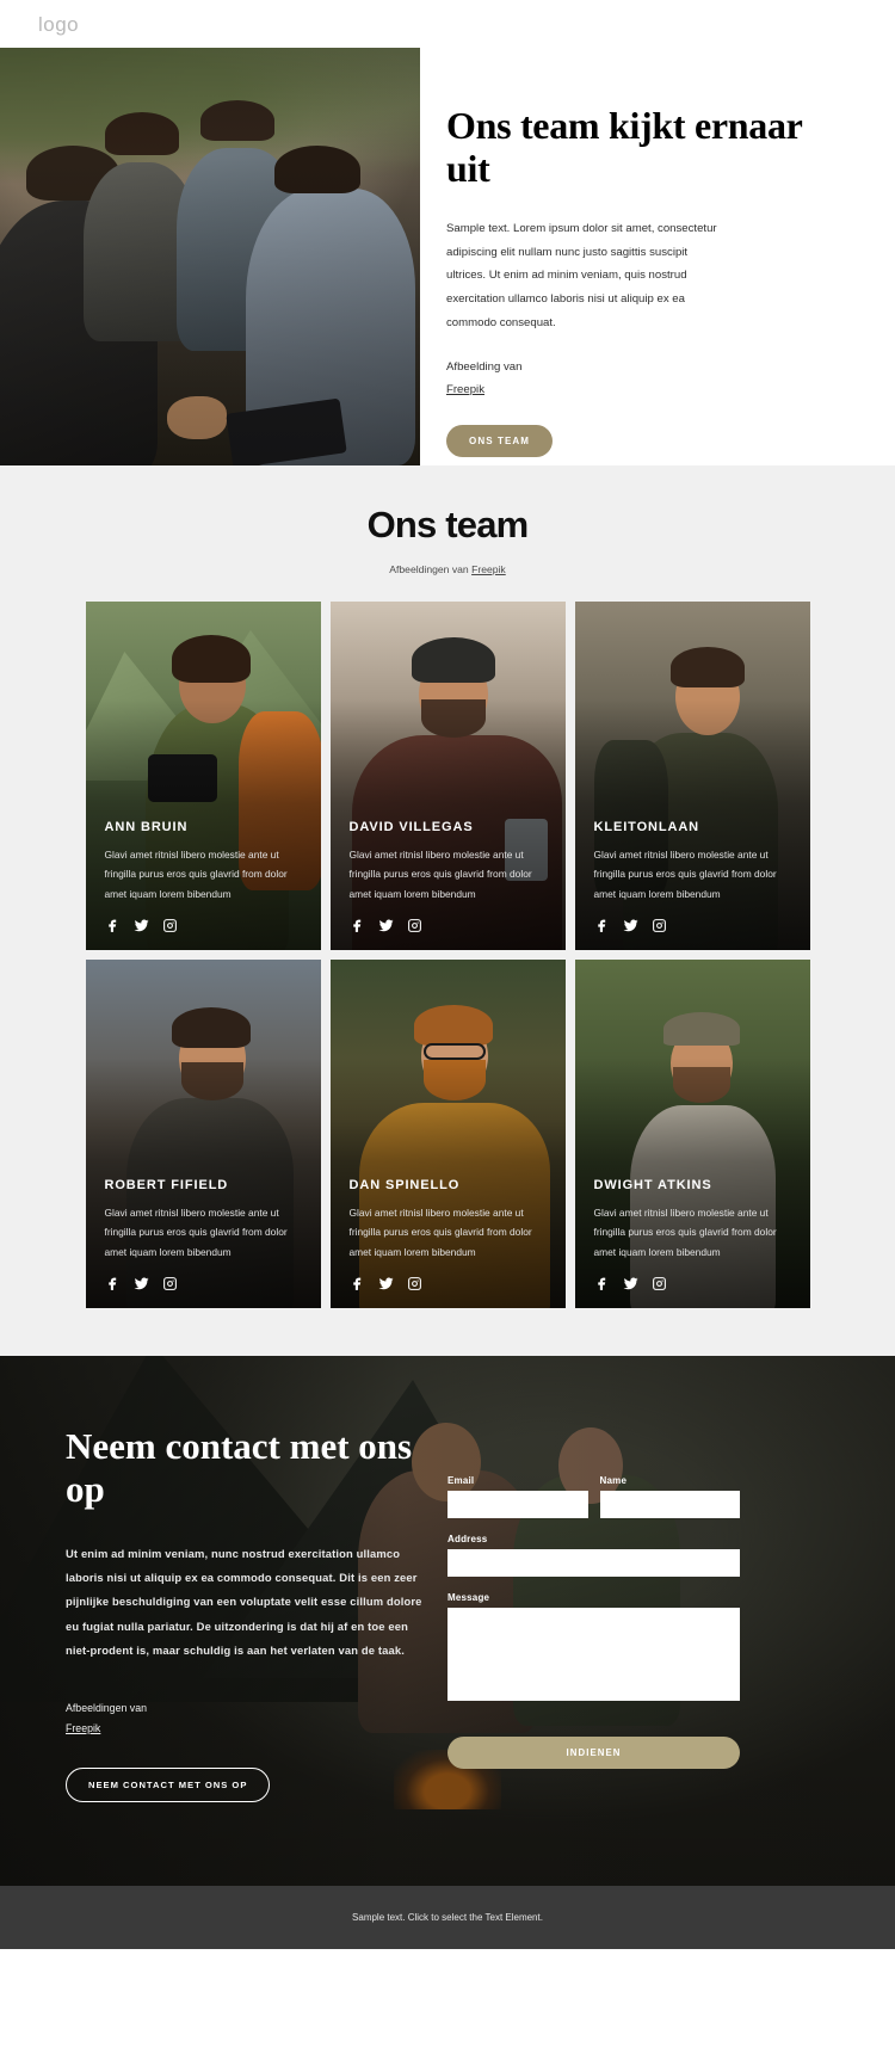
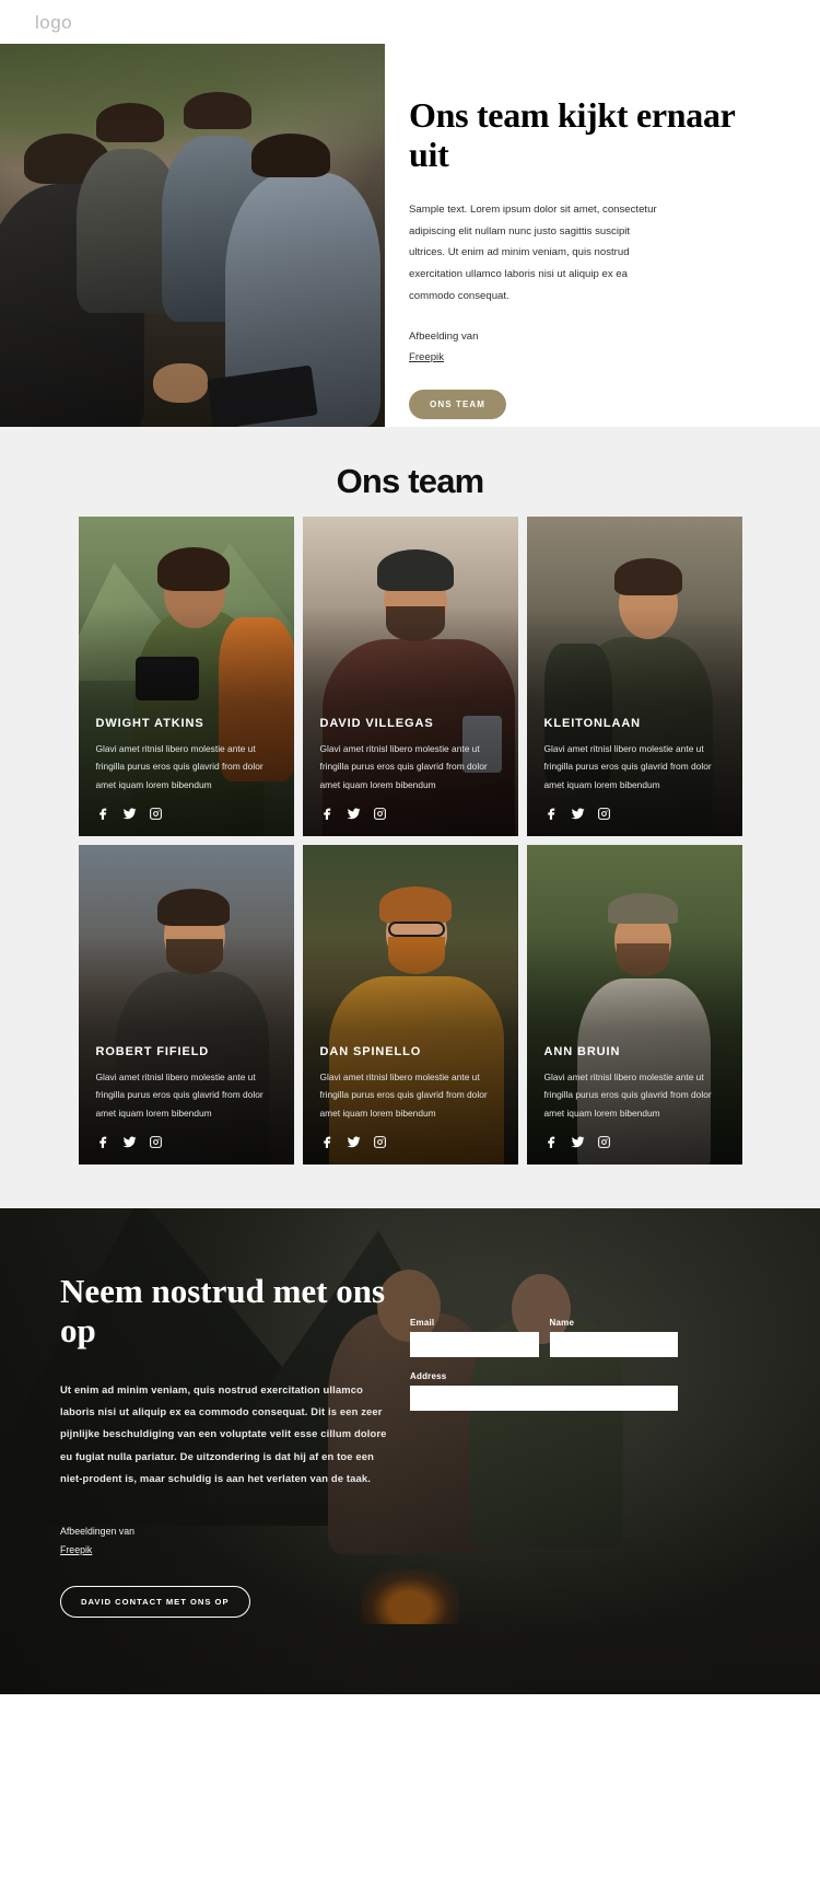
  logo
  Ons team kijkt ernaar uit
  Sample text. Lorem ipsum dolor sit amet, consectetur adipiscing elit nullam nunc justo sagittis suscipit ultrices. Ut enim ad minim veniam, quis nostrud exercitation ullamco laboris nisi ut aliquip ex ea commodo consequat.
  Afbeelding van
  Freepik
  ONS TEAM
  Ons team
- Afbeeldingen van Freepik
- ANN BRUIN
+ DWIGHT ATKINS
  Glavi amet ritnisl libero molestie ante ut fringilla purus eros quis glavrid from dolor amet iquam lorem bibendum
  DAVID VILLEGAS
  Glavi amet ritnisl libero molestie ante ut fringilla purus eros quis glavrid from dolor amet iquam lorem bibendum
  KLEITONLAAN
  Glavi amet ritnisl libero molestie ante ut fringilla purus eros quis glavrid from dolor amet iquam lorem bibendum
  ROBERT FIFIELD
  Glavi amet ritnisl libero molestie ante ut fringilla purus eros quis glavrid from dolor amet iquam lorem bibendum
  DAN SPINELLO
  Glavi amet ritnisl libero molestie ante ut fringilla purus eros quis glavrid from dolor amet iquam lorem bibendum
- DWIGHT ATKINS
+ ANN BRUIN
  Glavi amet ritnisl libero molestie ante ut fringilla purus eros quis glavrid from dolor amet iquam lorem bibendum
- Neem contact met ons op
+ Neem nostrud met ons op
- Ut enim ad minim veniam, nunc nostrud exercitation ullamco laboris nisi ut aliquip ex ea commodo consequat. Dit is een zeer pijnlijke beschuldiging van een voluptate velit esse cillum dolore eu fugiat nulla pariatur. De uitzondering is dat hij af en toe een niet-prodent is, maar schuldig is aan het verlaten van de taak.
+ Ut enim ad minim veniam, quis nostrud exercitation ullamco laboris nisi ut aliquip ex ea commodo consequat. Dit is een zeer pijnlijke beschuldiging van een voluptate velit esse cillum dolore eu fugiat nulla pariatur. De uitzondering is dat hij af en toe een niet-prodent is, maar schuldig is aan het verlaten van de taak.
  Afbeeldingen van
  Freepik
- NEEM CONTACT MET ONS OP
+ DAVID CONTACT MET ONS OP
  Email
  Name
  Address
- Message
- INDIENEN
- Sample text. Click to select the Text Element.
